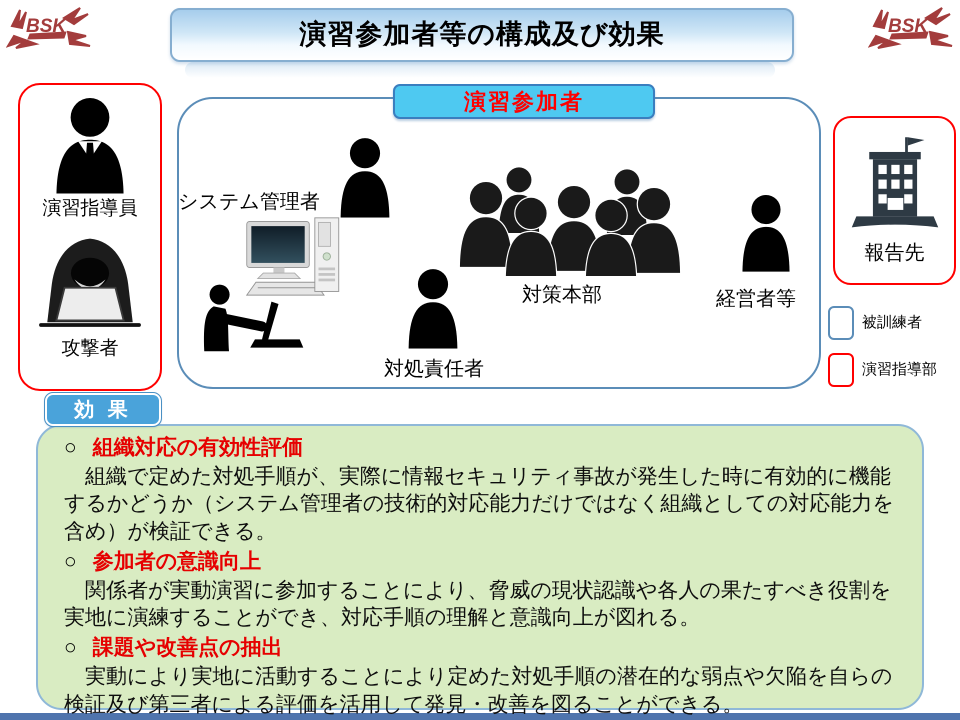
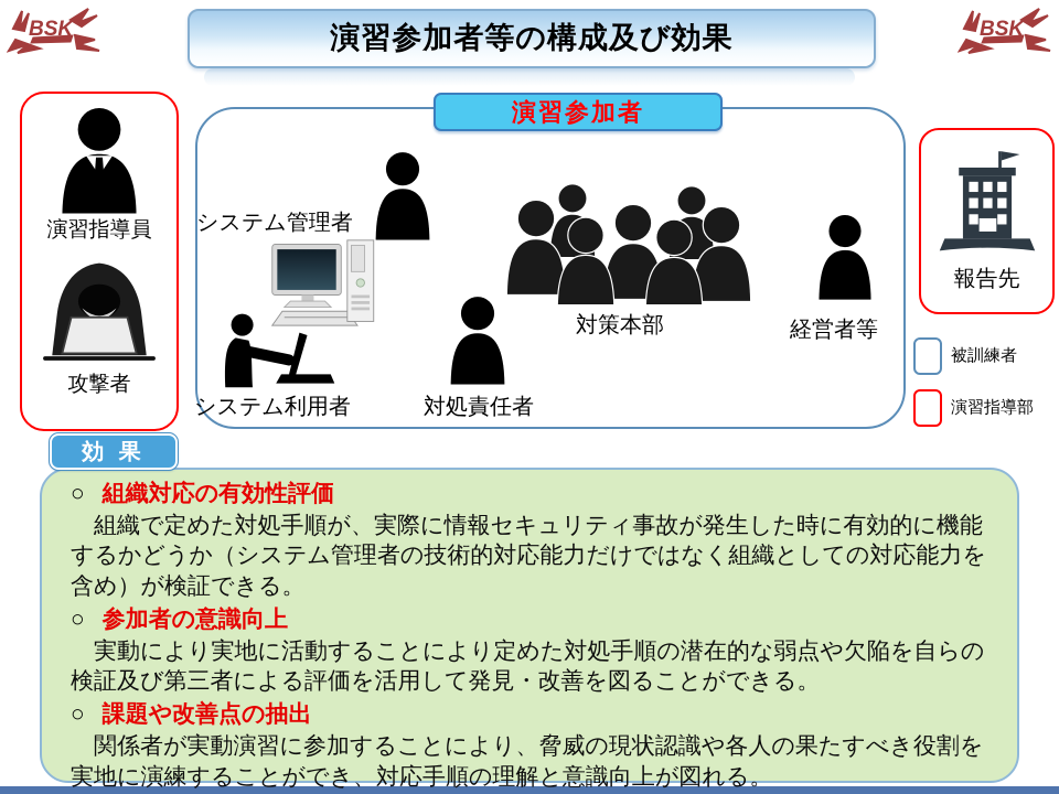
  BSK
  BSK
  演習参加者等の構成及び効果
  演習指導員
  攻撃者
  演習参加者
  システム管理者
+ システム利用者
  対処責任者
  対策本部
  経営者等
  報告先
  被訓練者
  演習指導部
  効 果
  ○
  組織対応の有効性評価
  組織で定めた対処手順が、実際に情報セキュリティ事故が発生した時に有効的に機能するかどうか（システム管理者の技術的対応能力だけではなく組織としての対応能力を含め）が検証できる。
  ○
  参加者の意識向上
- 関係者が実動演習に参加することにより、脅威の現状認識や各人の果たすべき役割を実地に演練することができ、対応手順の理解と意識向上が図れる。
+ 実動により実地に活動することにより定めた対処手順の潜在的な弱点や欠陥を自らの検証及び第三者による評価を活用して発見・改善を図ることができる。
  ○
  課題や改善点の抽出
- 実動により実地に活動することにより定めた対処手順の潜在的な弱点や欠陥を自らの検証及び第三者による評価を活用して発見・改善を図ることができる。
+ 関係者が実動演習に参加することにより、脅威の現状認識や各人の果たすべき役割を実地に演練することができ、対応手順の理解と意識向上が図れる。
